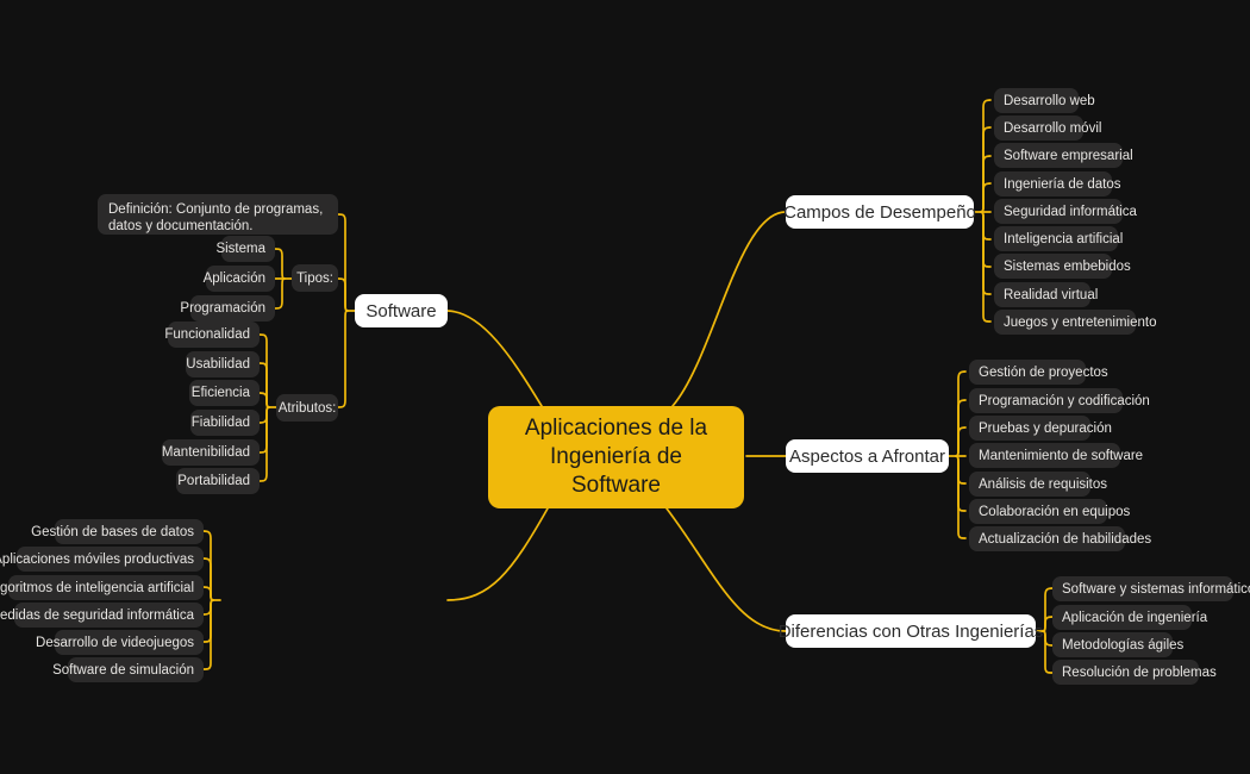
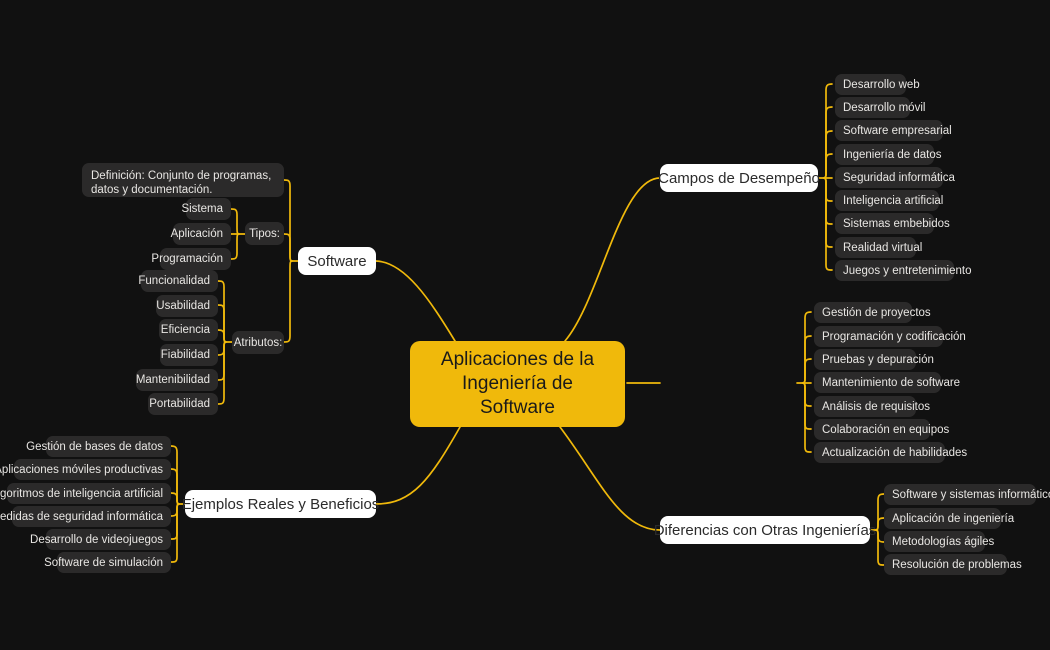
  Aplicaciones de la
  Ingeniería de
  Software
  Software
  Definición: Conjunto de programas, datos y documentación.
  Tipos:
  Sistema
  Aplicación
  Programación
  Atributos:
  Funcionalidad
  Usabilidad
  Eficiencia
  Fiabilidad
  Mantenibilidad
  Portabilidad
  Campos de Desempeño
  Desarrollo web
  Desarrollo móvil
  Software empresarial
  Ingeniería de datos
  Seguridad informática
  Inteligencia artificial
  Sistemas embebidos
  Realidad virtual
  Juegos y entretenimiento
- Aspectos a Afrontar
  Gestión de proyectos
  Programación y codificación
  Pruebas y depuración
  Mantenimiento de software
  Análisis de requisitos
  Colaboración en equipos
  Actualización de habilidades
  Diferencias con Otras Ingenierías
  Software y sistemas informátic
  Aplicación de ingeniería
  Metodologías ágiles
  Resolución de problemas
+ Ejemplos Reales y Beneficios
  Gestión de bases de datos
  plicaciones móviles productivas
  goritmos de inteligencia artificial
  edidas de seguridad informática
  Desarrollo de videojuegos
  Software de simulación
